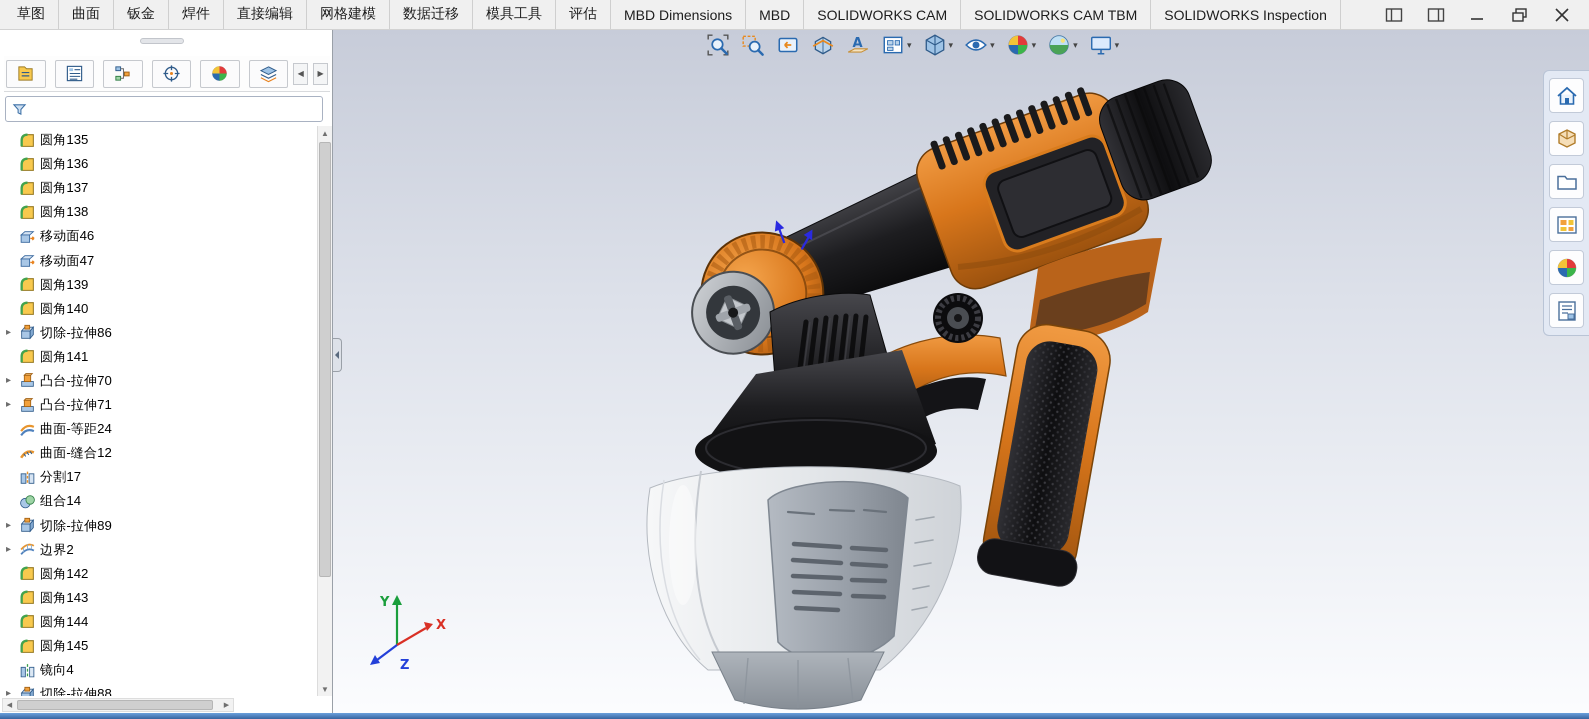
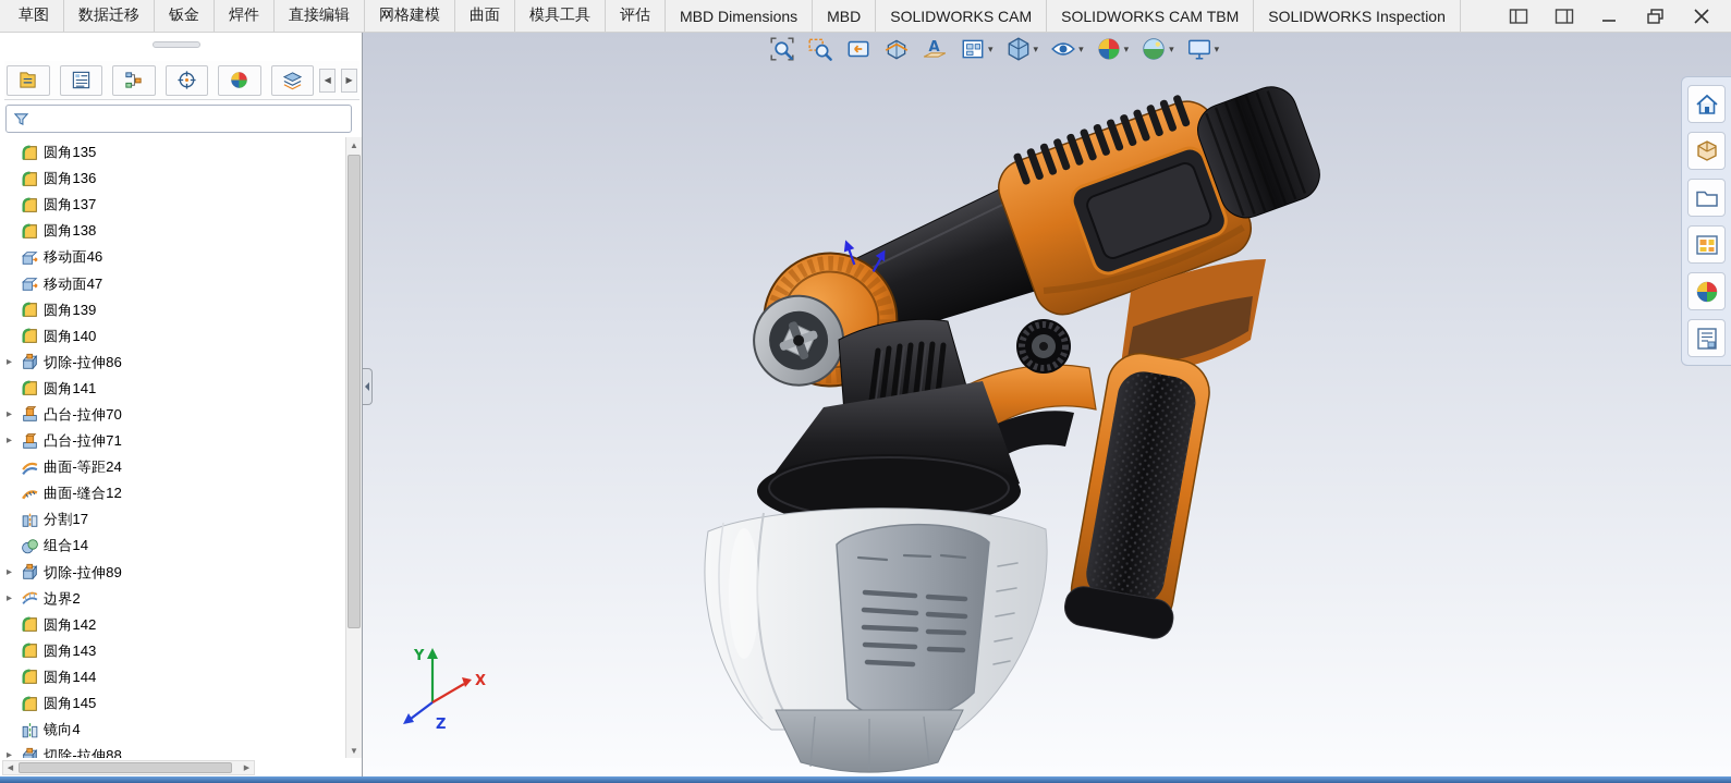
  Y
  X
  Z
  A
  ▾
  ▾
  ▾
  ▾
  ▾
  ▾
  草图
- 曲面
+ 数据迁移
  钣金
  焊件
  直接编辑
  网格建模
- 数据迁移
+ 曲面
  模具工具
  评估
  MBD Dimensions
  MBD
  SOLIDWORKS CAM
  SOLIDWORKS CAM TBM
  SOLIDWORKS Inspection
  ◀
  ▶
  圆角135
  圆角136
  圆角137
  圆角138
  移动面46
  移动面47
  圆角139
  圆角140
  ▸
  切除-拉伸86
  圆角141
  ▸
  凸台-拉伸70
  ▸
  凸台-拉伸71
  曲面-等距24
  曲面-缝合12
  分割17
  组合14
  ▸
  切除-拉伸89
  ▸
  边界2
  圆角142
  圆角143
  圆角144
  圆角145
  镜向4
  ▸
  切除-拉伸88
  ▲
  ▼
